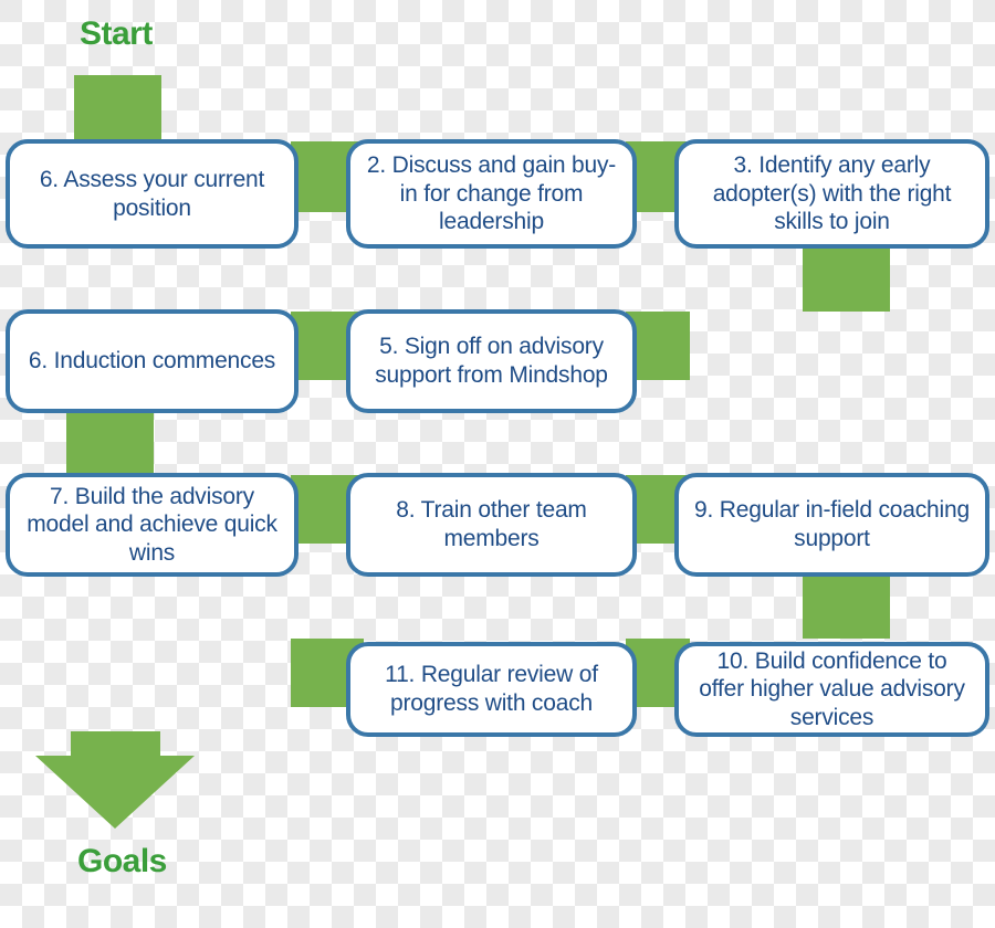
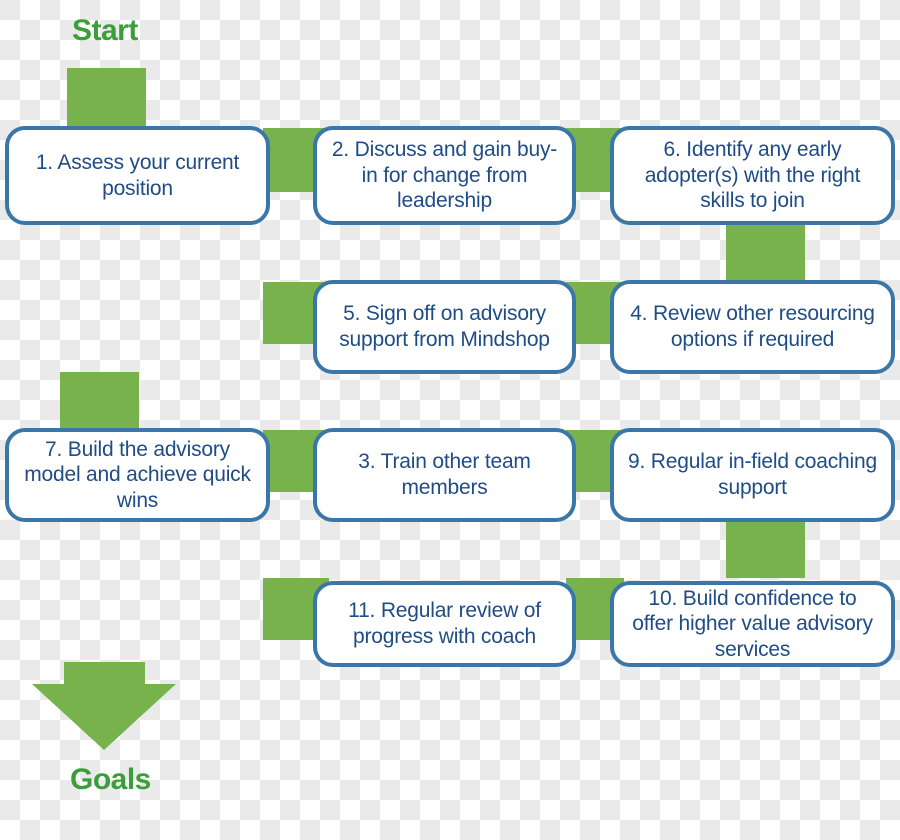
  Start
  Goals
- 6. Assess your current position
+ 1. Assess your current position
  2. Discuss and gain buy-in for change from leadership
- 3. Identify any early adopter(s) with the right skills to join
+ 6. Identify any early adopter(s) with the right skills to join
- 6. Induction commences
  5. Sign off on advisory support from Mindshop
+ 4. Review other resourcing options if required
  7. Build the advisory model and achieve quick wins
- 8. Train other team members
+ 3. Train other team members
  9. Regular in-field coaching support
  11. Regular review of progress with coach
  10. Build confidence to offer higher value advisory services
